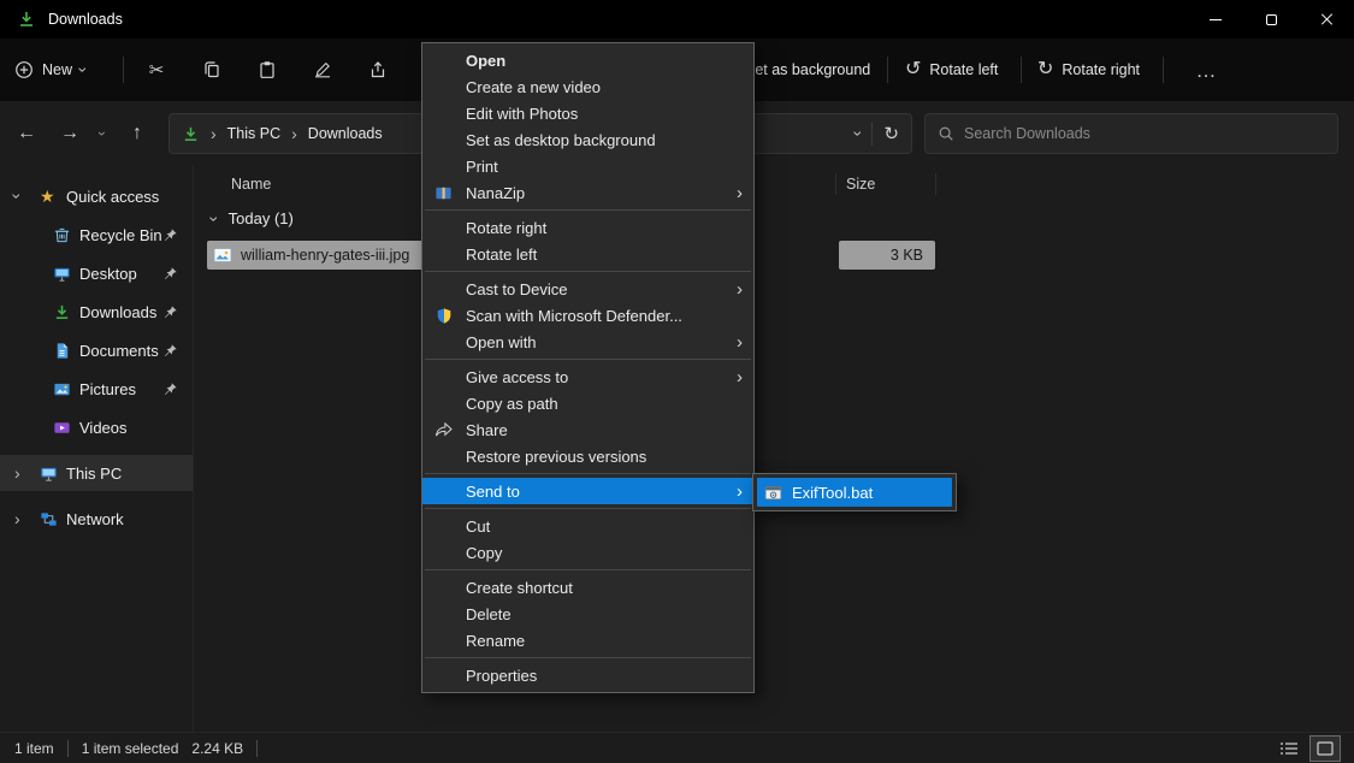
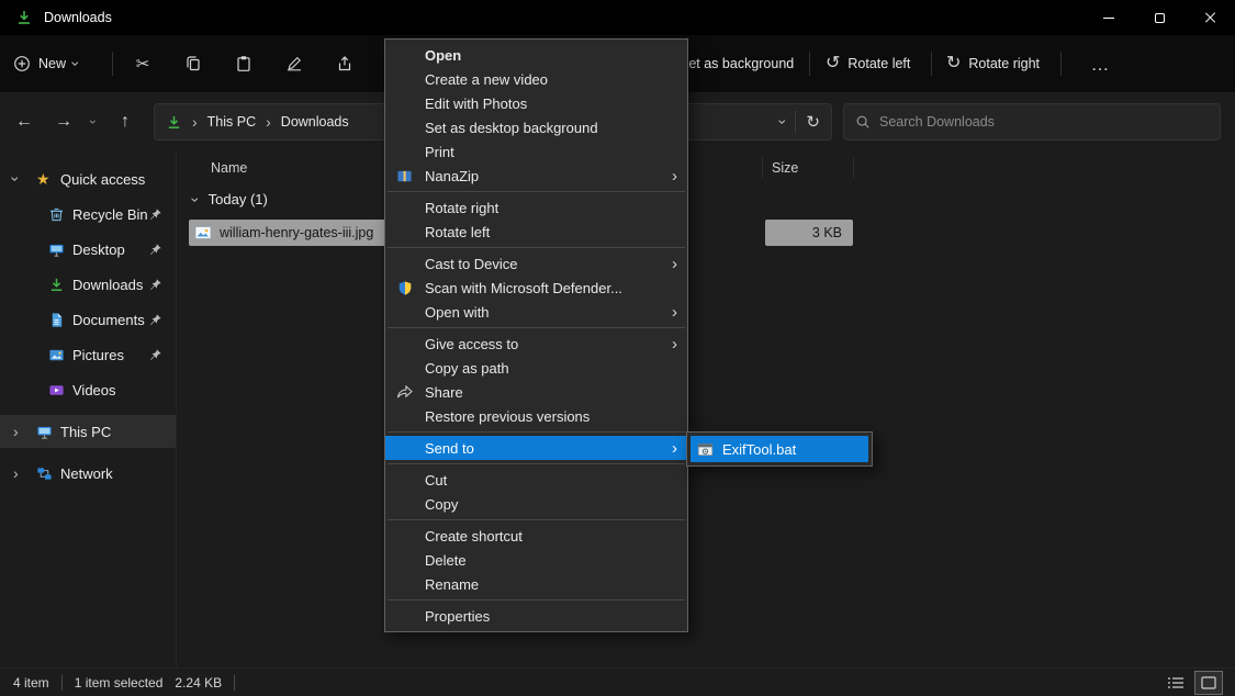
  Downloads
  New
  ✂
  et as background
  ↺
  Rotate left
  ↻
  Rotate right
  …
  ←
  →
  ↑
  ›
  This PC
  ›
  Downloads
  ↻
  Search Downloads
  ★
  Quick access
  Recycle Bin
  Desktop
  Downloads
  Documents
  Pictures
  Videos
  ›
  This PC
  ›
  Network
  Name
  Size
  Today (1)
  william-henry-gates-iii.jpg
  3 KB
- 1 item
+ 4 item
  1 item selected
  2.24 KB
  Open
  Create a new video
  Edit with Photos
  Set as desktop background
  Print
  NanaZip
  ›
  Rotate right
  Rotate left
  Cast to Device
  ›
  Scan with Microsoft Defender...
  Open with
  ›
  Give access to
  ›
  Copy as path
  Share
  Restore previous versions
  Send to
  ›
  Cut
  Copy
  Create shortcut
  Delete
  Rename
  Properties
  ExifTool.bat
